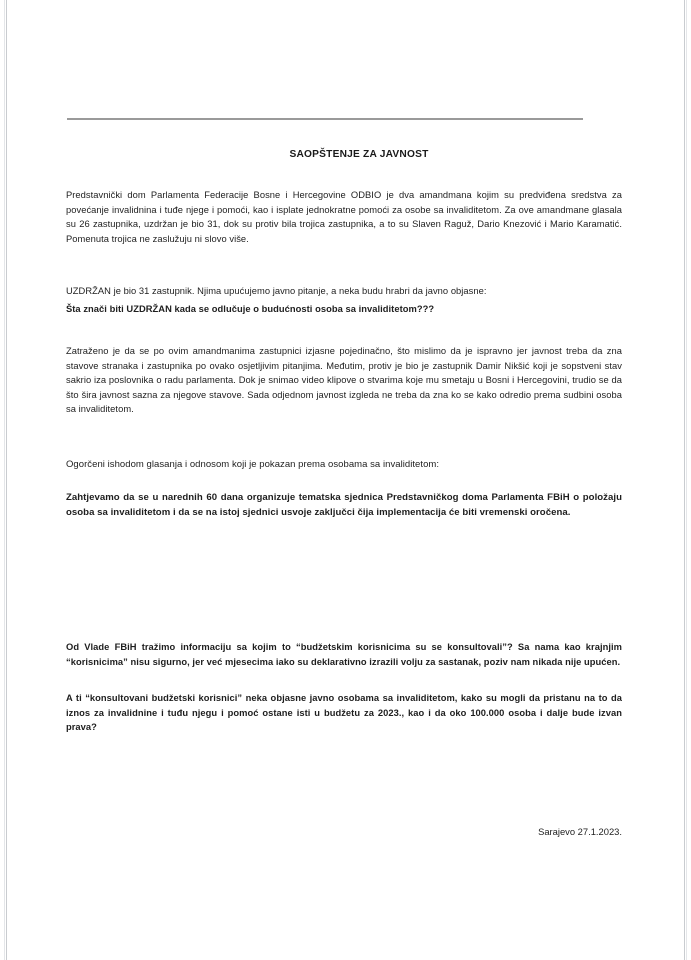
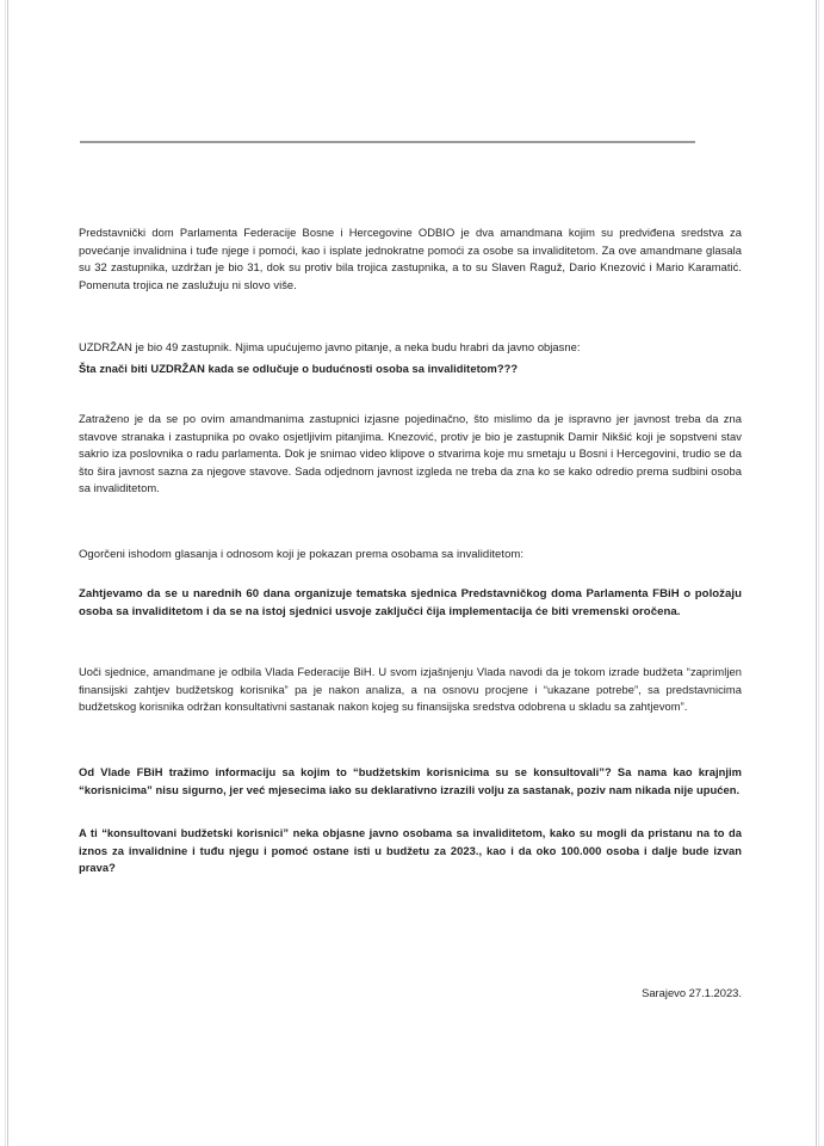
- SAOPŠTENJE ZA JAVNOST
- Predstavnički dom Parlamenta Federacije Bosne i Hercegovine ODBIO je dva amandmana kojim su predviđena sredstva za povećanje invalidnina i tuđe njege i pomoći, kao i isplate jednokratne pomoći za osobe sa invaliditetom. Za ove amandmane glasala su 26 zastupnika, uzdržan je bio 31, dok su protiv bila trojica zastupnika, a to su Slaven Raguž, Dario Knezović i Mario Karamatić. Pomenuta trojica ne zaslužuju ni slovo više.
+ Predstavnički dom Parlamenta Federacije Bosne i Hercegovine ODBIO je dva amandmana kojim su predviđena sredstva za povećanje invalidnina i tuđe njege i pomoći, kao i isplate jednokratne pomoći za osobe sa invaliditetom. Za ove amandmane glasala su 32 zastupnika, uzdržan je bio 31, dok su protiv bila trojica zastupnika, a to su Slaven Raguž, Dario Knezović i Mario Karamatić. Pomenuta trojica ne zaslužuju ni slovo više.
- UZDRŽAN je bio 31 zastupnik. Njima upućujemo javno pitanje, a neka budu hrabri da javno objasne:
+ UZDRŽAN je bio 49 zastupnik. Njima upućujemo javno pitanje, a neka budu hrabri da javno objasne:
  Šta znači biti UZDRŽAN kada se odlučuje o budućnosti osoba sa invaliditetom???
- Zatraženo je da se po ovim amandmanima zastupnici izjasne pojedinačno, što mislimo da je ispravno jer javnost treba da zna stavove stranaka i zastupnika po ovako osjetljivim pitanjima. Međutim, protiv je bio je zastupnik Damir Nikšić koji je sopstveni stav sakrio iza poslovnika o radu parlamenta. Dok je snimao video klipove o stvarima koje mu smetaju u Bosni i Hercegovini, trudio se da što šira javnost sazna za njegove stavove. Sada odjednom javnost izgleda ne treba da zna ko se kako odredio prema sudbini osoba sa invaliditetom.
+ Zatraženo je da se po ovim amandmanima zastupnici izjasne pojedinačno, što mislimo da je ispravno jer javnost treba da zna stavove stranaka i zastupnika po ovako osjetljivim pitanjima. Knezović, protiv je bio je zastupnik Damir Nikšić koji je sopstveni stav sakrio iza poslovnika o radu parlamenta. Dok je snimao video klipove o stvarima koje mu smetaju u Bosni i Hercegovini, trudio se da što šira javnost sazna za njegove stavove. Sada odjednom javnost izgleda ne treba da zna ko se kako odredio prema sudbini osoba sa invaliditetom.
  Ogorčeni ishodom glasanja i odnosom koji je pokazan prema osobama sa invaliditetom:
  Zahtjevamo da se u narednih 60 dana organizuje tematska sjednica Predstavničkog doma Parlamenta FBiH o položaju osoba sa invaliditetom i da se na istoj sjednici usvoje zaključci čija implementacija će biti vremenski oročena.
+ Uoči sjednice, amandmane je odbila Vlada Federacije BiH. U svom izjašnjenju Vlada navodi da je tokom izrade budžeta “zaprimljen finansijski zahtjev budžetskog korisnika” pa je nakon analiza, a na osnovu procjene i “ukazane potrebe”, sa predstavnicima budžetskog korisnika održan konsultativni sastanak nakon kojeg su finansijska sredstva odobrena u skladu sa zahtjevom”.
  Od Vlade FBiH tražimo informaciju sa kojim to “budžetskim korisnicima su se konsultovali”? Sa nama kao krajnjim “korisnicima” nisu sigurno, jer već mjesecima iako su deklarativno izrazili volju za sastanak, poziv nam nikada nije upućen.
  A ti “konsultovani budžetski korisnici” neka objasne javno osobama sa invaliditetom, kako su mogli da pristanu na to da iznos za invalidnine i tuđu njegu i pomoć ostane isti u budžetu za 2023., kao i da oko 100.000 osoba i dalje bude izvan prava?
  Sarajevo 27.1.2023.
